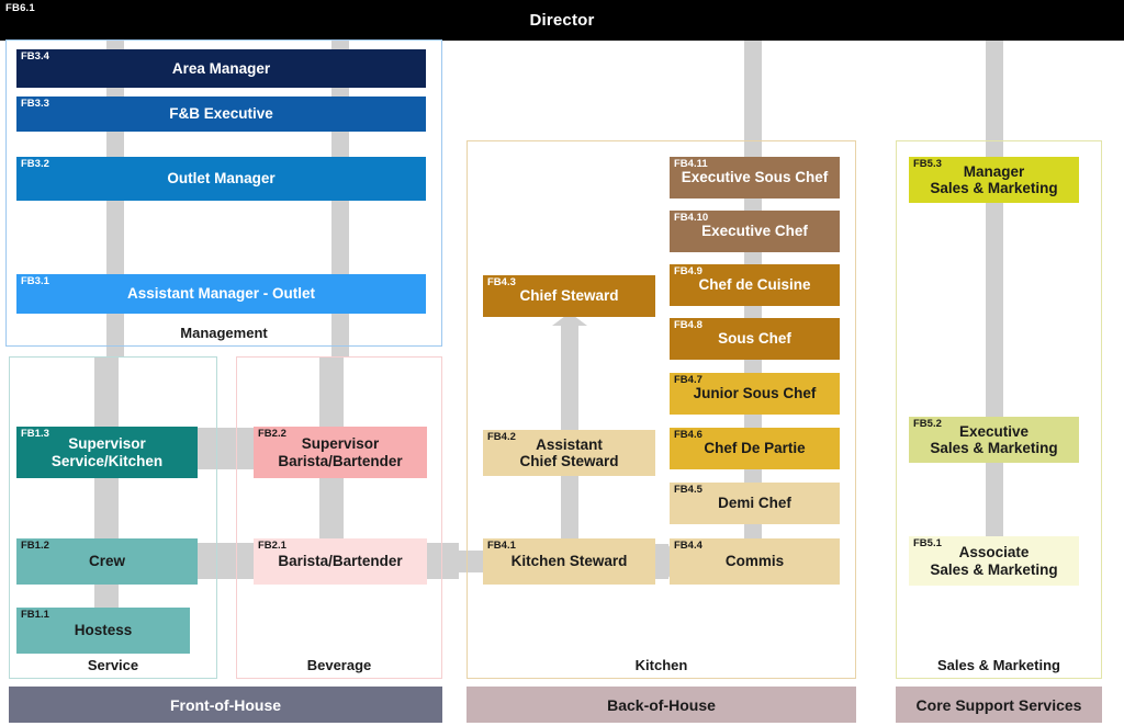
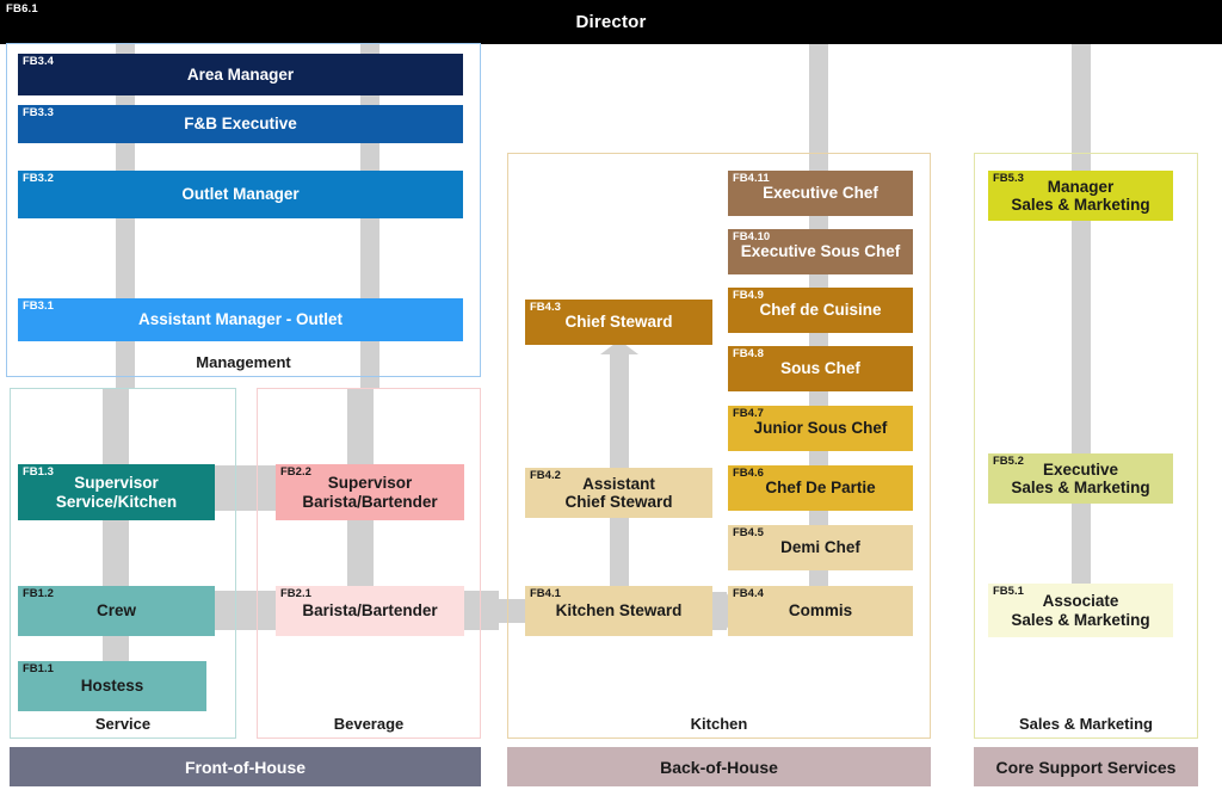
  FB6.1
  Director
  Management
  FB3.4
  Area Manager
  FB3.3
  F&B Executive
  FB3.2
  Outlet Manager
  FB3.1
  Assistant Manager - Outlet
  Service
  FB1.3
  Supervisor
  Service/Kitchen
  FB1.2
  Crew
  FB1.1
  Hostess
  Beverage
  FB2.2
  Supervisor
  Barista/Bartender
  FB2.1
  Barista/Bartender
  Kitchen
  FB4.3
  Chief Steward
  FB4.2
  Assistant
  Chief Steward
  FB4.1
  Kitchen Steward
  FB4.11
- Executive Sous Chef
+ Executive Chef
  FB4.10
- Executive Chef
+ Executive Sous Chef
  FB4.9
  Chef de Cuisine
  FB4.8
  Sous Chef
  FB4.7
  Junior Sous Chef
  FB4.6
  Chef De Partie
  FB4.5
  Demi Chef
  FB4.4
  Commis
  Sales & Marketing
  FB5.3
  Manager
  Sales & Marketing
  FB5.2
  Executive
  Sales & Marketing
  FB5.1
  Associate
  Sales & Marketing
  Front-of-House
  Back-of-House
  Core Support Services
